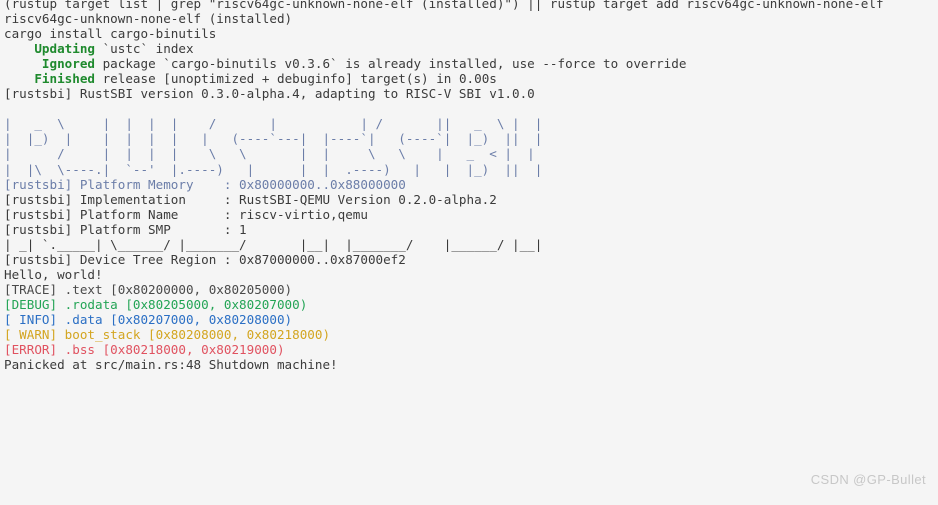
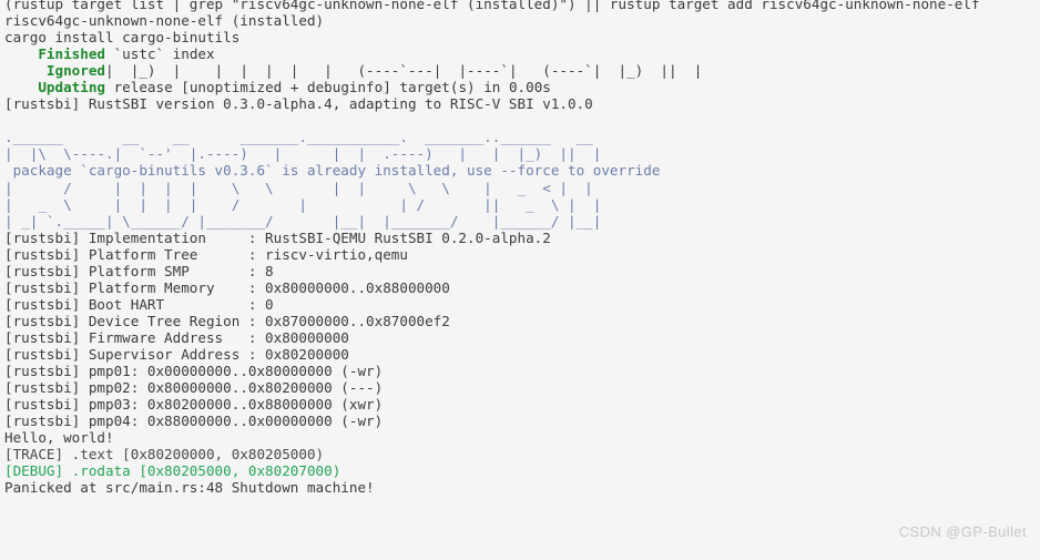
  (rustup target list | grep "riscv64gc-unknown-none-elf (installed)") || rustup target add riscv64gc-unknown-none-elf
  riscv64gc-unknown-none-elf (installed)
  cargo install cargo-binutils
- Updating `ustc` index
+ Finished `ustc` index
- Ignored package `cargo-binutils v0.3.6` is already installed, use --force to override
+ Ignored| |_) | | | | | | (----`---| |----`| (----`| |_) || |
- Finished release [unoptimized + debuginfo] target(s) in 0.00s
+ Updating release [unoptimized + debuginfo] target(s) in 0.00s
  [rustsbi] RustSBI version 0.3.0-alpha.4, adapting to RISC-V SBI v1.0.0
+ .______ __ __ _______.___________. _______..______ __
- | _ \ | | | | / | | / || _ \ | |
+ | |\ \----.| `--' |.----) | | | .----) | | |_) || |
- | |_) | | | | | | (----`---| |----`| (----`| |_) || |
+ package `cargo-binutils v0.3.6` is already installed, use --force to override
  | / | | | | \ \ | | \ \ | _ < | |
- | |\ \----.| `--' |.----) | | | .----) | | |_) || |
+ | _ \ | | | | / | | / || _ \ | |
- [rustsbi] Platform Memory : 0x80000000..0x88000000
+ | _| `._____| \______/ |_______/ |__| |_______/ |______/ |__|
- [rustsbi] Implementation : RustSBI-QEMU Version 0.2.0-alpha.2
+ [rustsbi] Implementation : RustSBI-QEMU RustSBI 0.2.0-alpha.2
- [rustsbi] Platform Name : riscv-virtio,qemu
+ [rustsbi] Platform Tree : riscv-virtio,qemu
- [rustsbi] Platform SMP : 1
+ [rustsbi] Platform SMP : 8
- | _| `._____| \______/ |_______/ |__| |_______/ |______/ |__|
+ [rustsbi] Platform Memory : 0x80000000..0x88000000
+ [rustsbi] Boot HART : 0
  [rustsbi] Device Tree Region : 0x87000000..0x87000ef2
+ [rustsbi] Firmware Address : 0x80000000
+ [rustsbi] Supervisor Address : 0x80200000
+ [rustsbi] pmp01: 0x00000000..0x80000000 (-wr)
+ [rustsbi] pmp02: 0x80000000..0x80200000 (---)
+ [rustsbi] pmp03: 0x80200000..0x88000000 (xwr)
+ [rustsbi] pmp04: 0x88000000..0x00000000 (-wr)
  Hello, world!
  [TRACE] .text [0x80200000, 0x80205000)
  [DEBUG] .rodata [0x80205000, 0x80207000)
- [ INFO] .data [0x80207000, 0x80208000)
- [ WARN] boot_stack [0x80208000, 0x80218000)
- [ERROR] .bss [0x80218000, 0x80219000)
  Panicked at src/main.rs:48 Shutdown machine!
  CSDN @GP-Bullet
